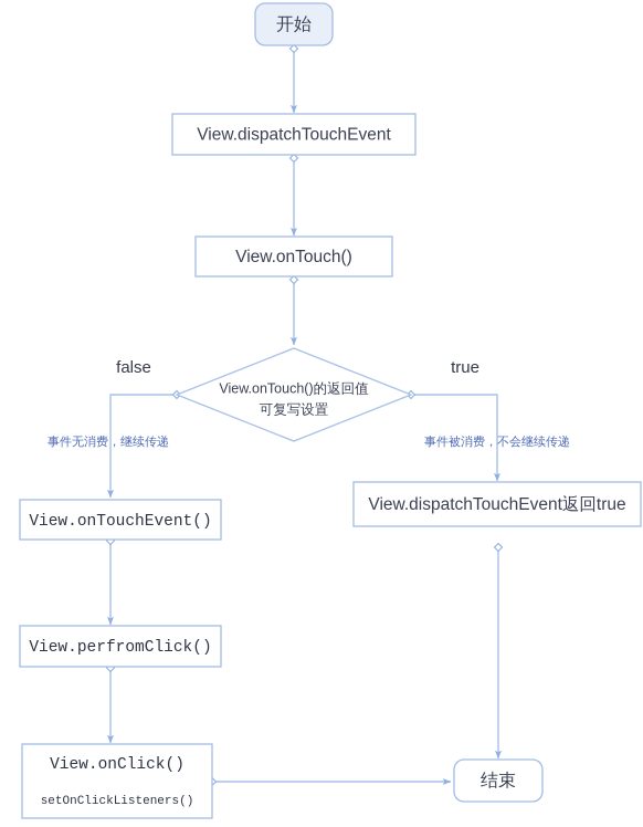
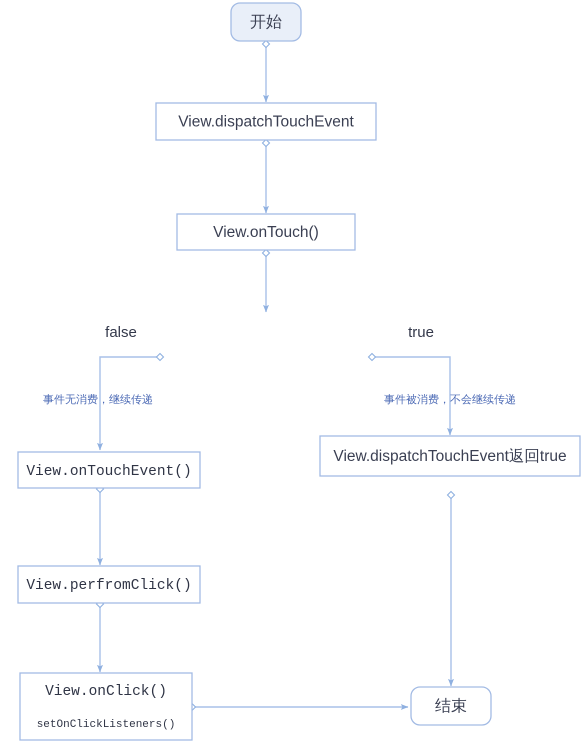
  开始
  View.dispatchTouchEvent
  View.onTouch()
- View.onTouch()的返回值
- 可复写设置
  false
  true
  事件无消费，继续传递
  事件被消费，不会继续传递
  View.onTouchEvent()
  View.perfromClick()
  View.onClick()
  setOnClickListeners()
  View.dispatchTouchEvent返回true
  结束
